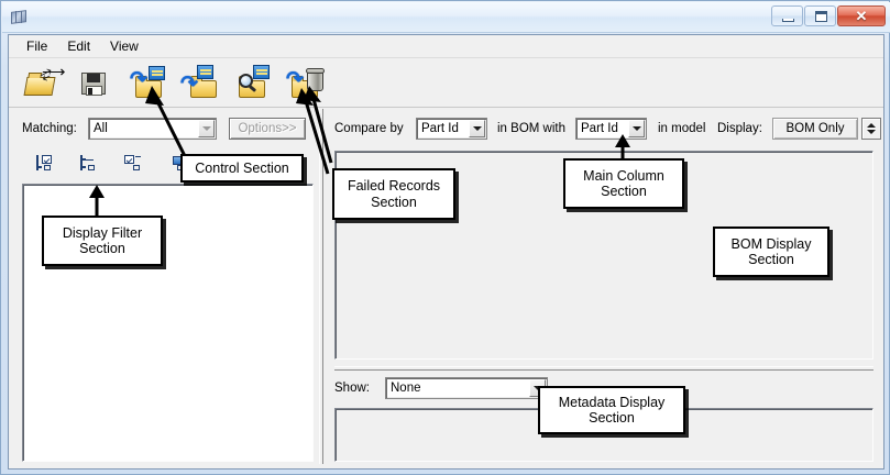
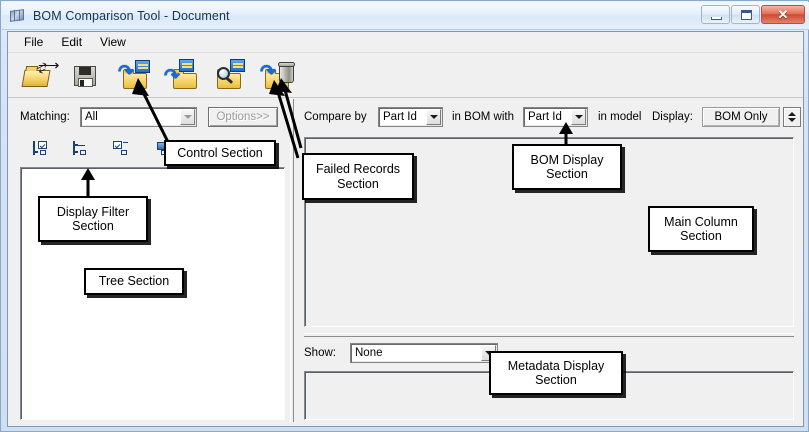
+ BOM Comparison Tool - Document
  ✕
  File
  Edit
  View
  ⟶
  ↷
  ↷
  ↷
  Matching:
  All
  Options>>
  Compare by
  Part Id
  in BOM with
  Part Id
  in model
  Display:
  BOM Only
  Show:
  None
  Control Section
  Display Filter
  Section
+ Tree Section
  Failed Records
  Section
- Main Column
+ BOM Display
  Section
- BOM Display
+ Main Column
  Section
  Metadata Display
  Section
